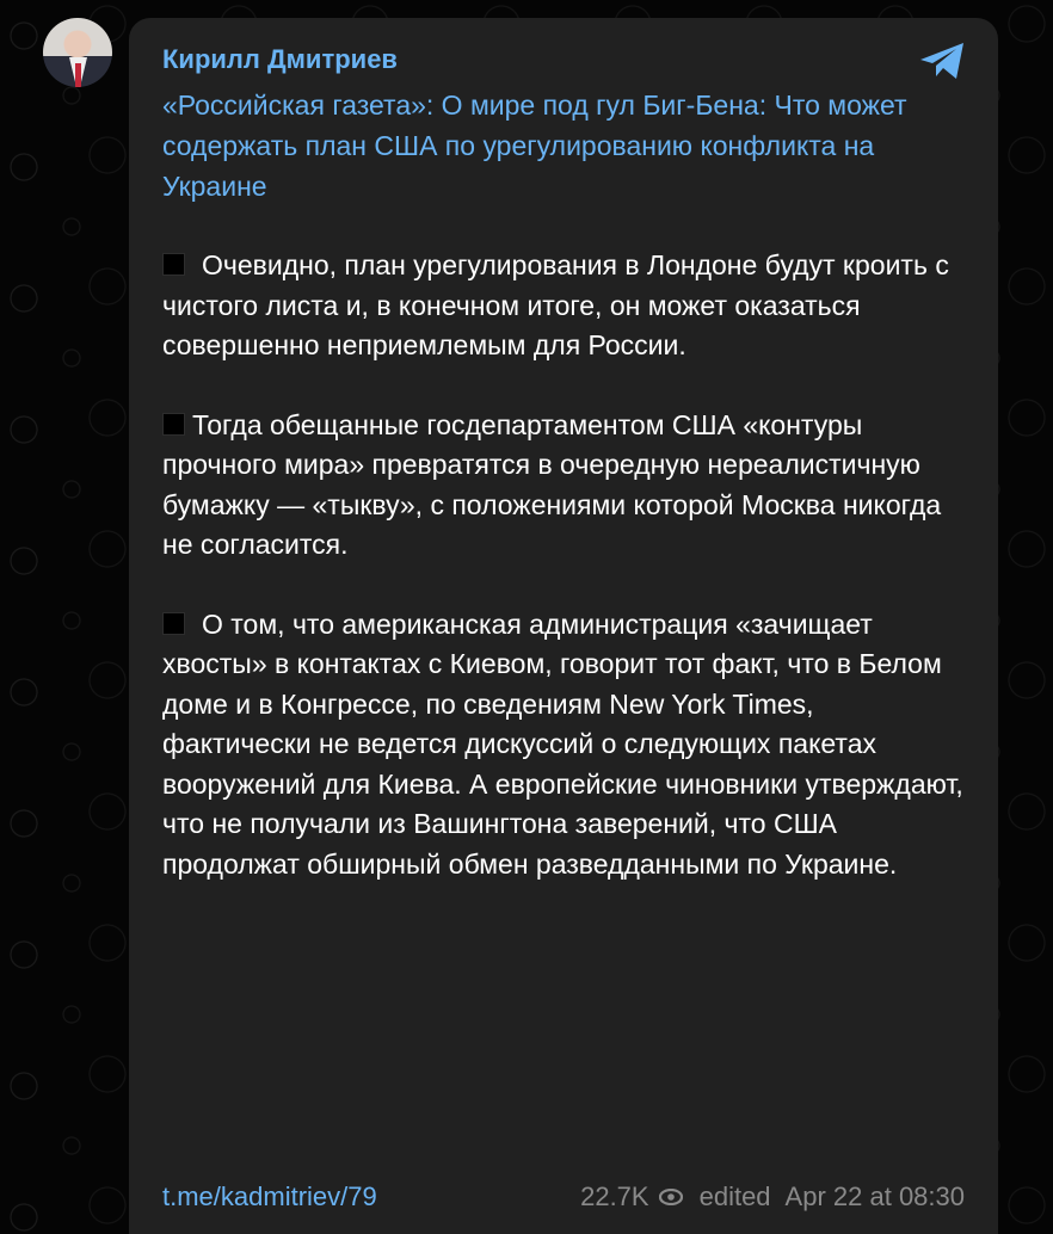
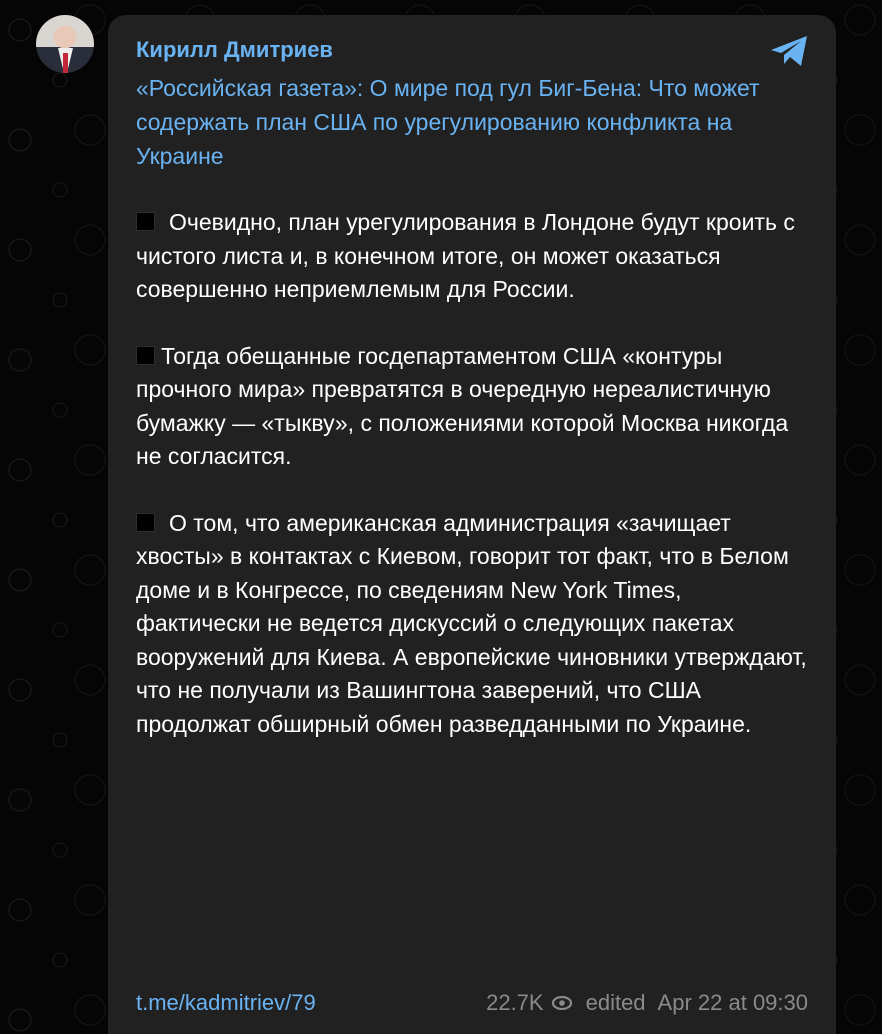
  Кирилл Дмитриев
  «Российская газета»: О мире под гул Биг-Бена: Что может содержать план США по урегулированию конфликта на Украине
  Очевидно, план урегулирования в Лондоне будут кроить с чистого листа и, в конечном итоге, он может оказаться совершенно неприемлемым для России.
  Тогда обещанные госдепартаментом США «контуры прочного мира» превратятся в очередную нереалистичную бумажку — «тыкву», с положениями которой Москва никогда не согласится.
  О том, что американская администрация «зачищает хвосты» в контактах с Киевом, говорит тот факт, что в Белом доме и в Конгрессе, по сведениям New York Times, фактически не ведется дискуссий о следующих пакетах вооружений для Киева. А европейские чиновники утверждают, что не получали из Вашингтона заверений, что США продолжат обширный обмен разведданными по Украине.
  t.me/kadmitriev/79
  22.7K
  edited
- Apr 22 at 08:30
+ Apr 22 at 09:30
